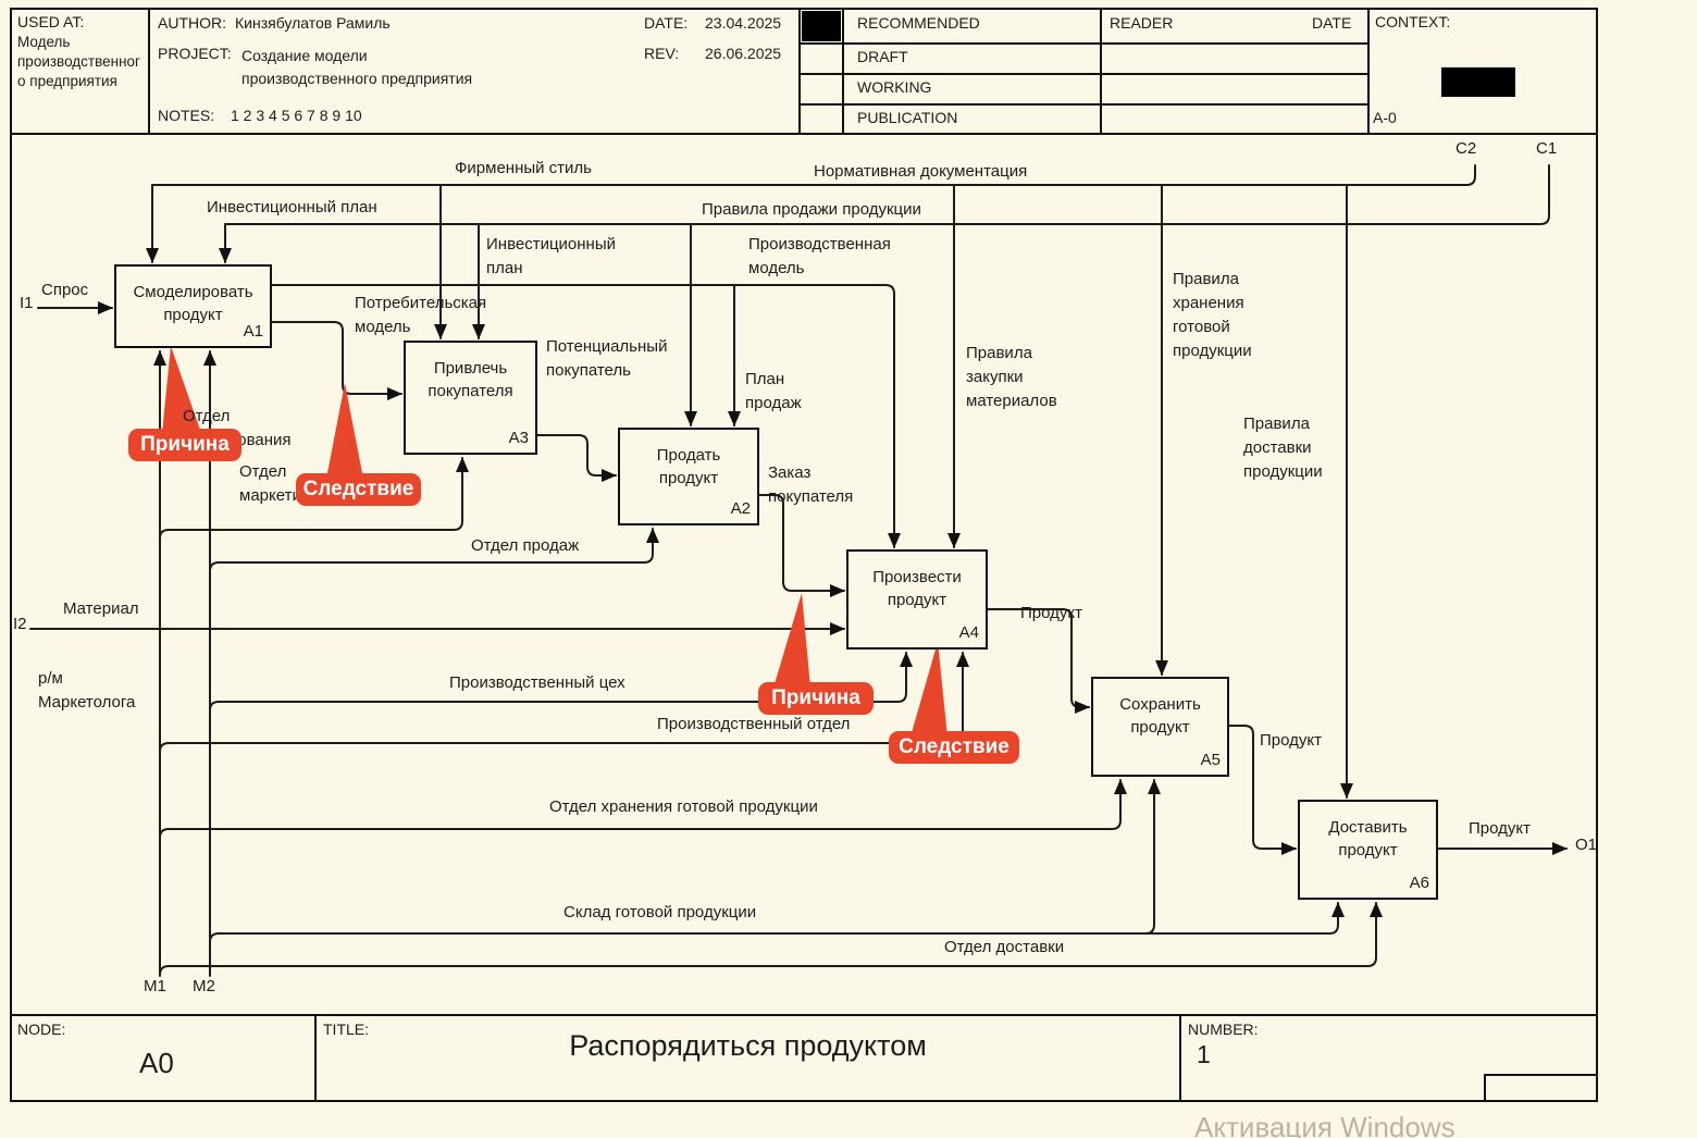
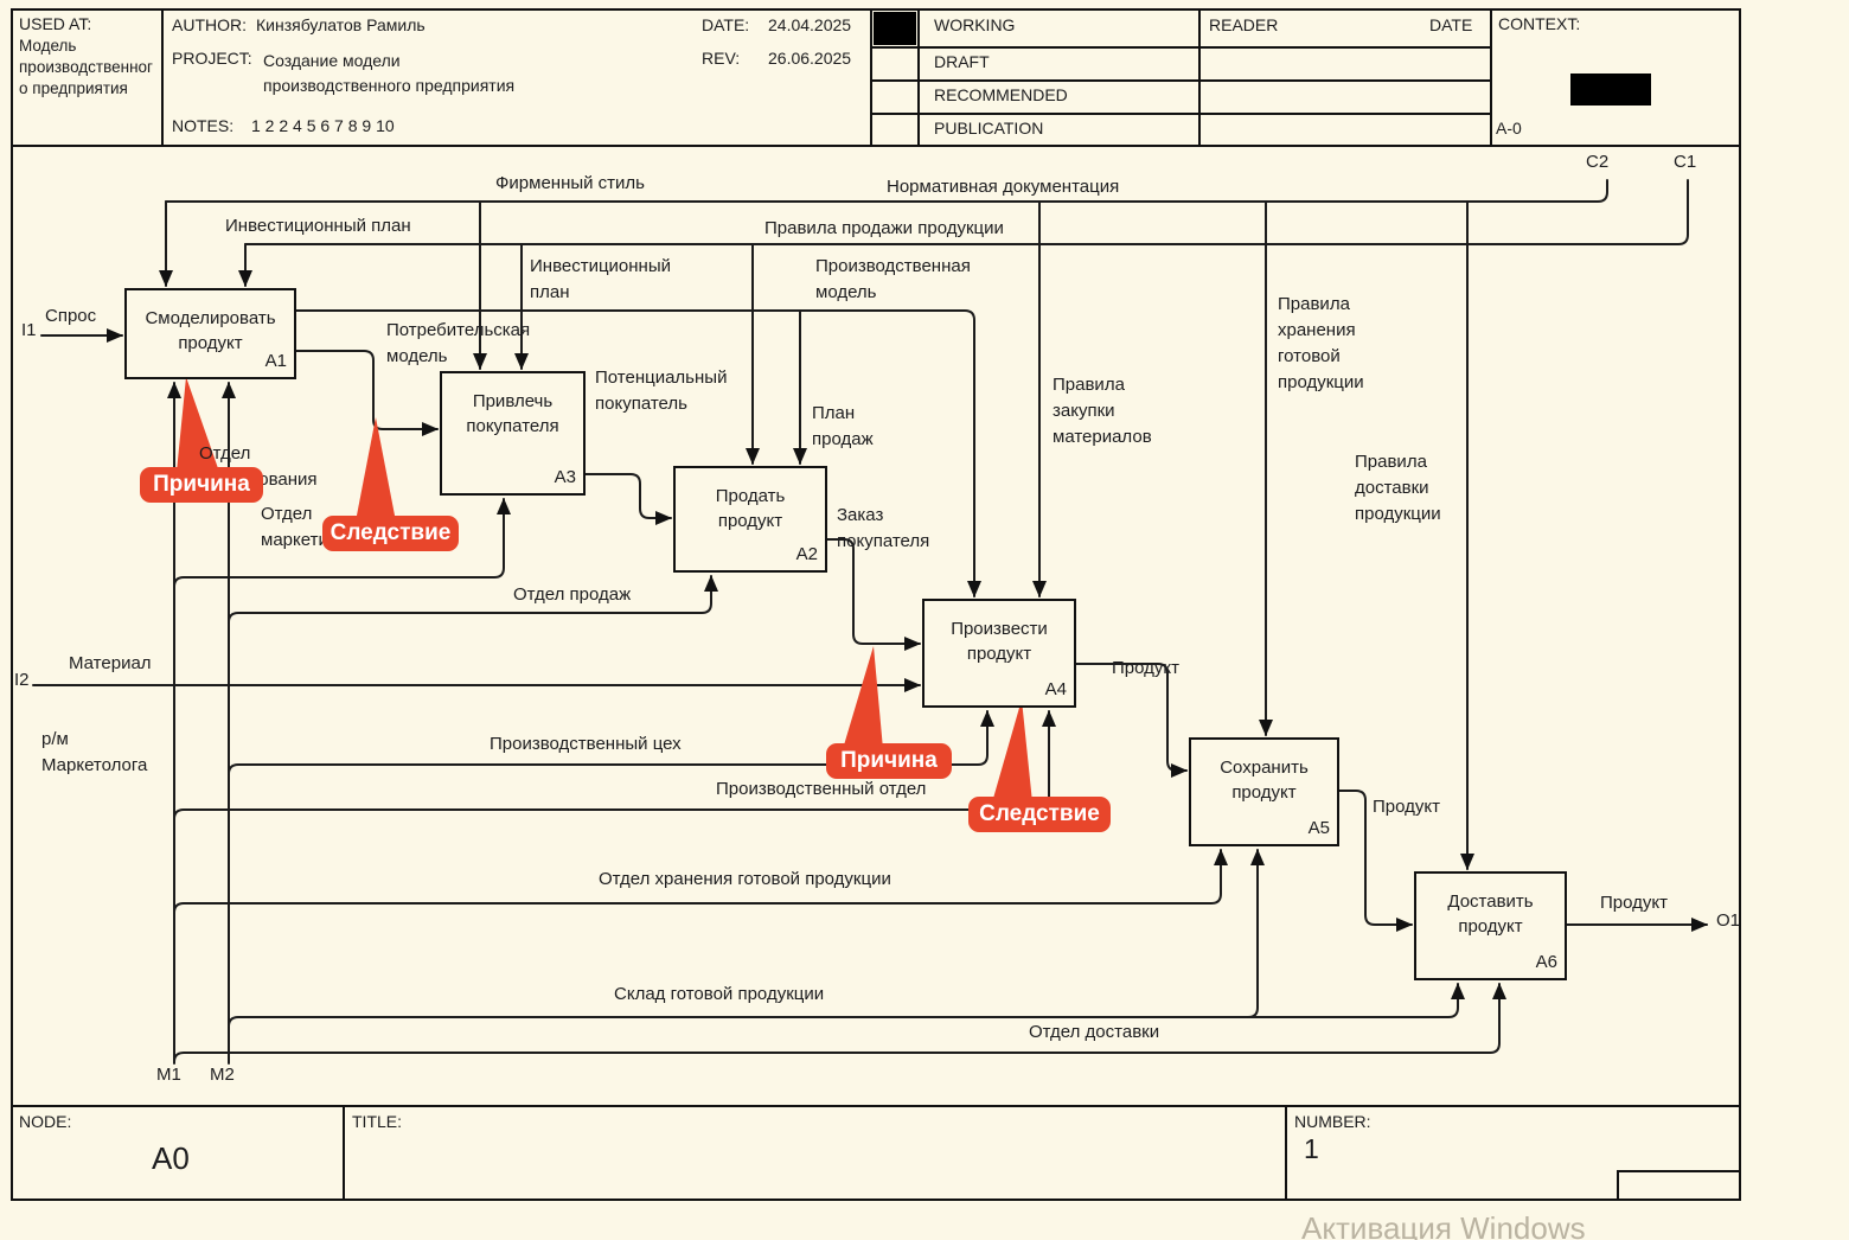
  USED AT:
  Модель производственного предприятия
  AUTHOR:
  Кинзябулатов Рамиль
  PROJECT:
  Создание модели производственного предприятия
  NOTES:
- 1 2 3 4 5 6 7 8 9 10
+ 1 2 2 4 5 6 7 8 9 10
  DATE:
- 23.04.2025
+ 24.04.2025
  REV:
  26.06.2025
- RECOMMENDED
+ WORKING
  DRAFT
- WORKING
+ RECOMMENDED
  PUBLICATION
  READER
  DATE
  CONTEXT:
  A-0
  Смоделировать
  продукт
  A1
  Привлечь
  покупателя
  A3
  Продать
  продукт
  A2
  Произвести
  продукт
  A4
  Сохранить
  продукт
  A5
  Доставить
  продукт
  A6
  Фирменный стиль
  Нормативная документация
  Инвестиционный план
  Правила продажи продукции
  Инвестиционный
  план
  Производственная
  модель
  Потребительская
  модель
  Потенциальный
  покупатель
  План
  продаж
  Правила
  закупки
  материалов
  Правила
  хранения
  готовой
  продукции
  Правила
  доставки
  продукции
  Спрос
  Материал
  р/м
  Маркетолога
  Отдел
  Отдел
  Отдел продаж
  Производственный цех
  Производственный отдел
  Отдел хранения готовой продукции
  Склад готовой продукции
  Отдел доставки
  Заказ
  покупателя
  Продукт
  Продукт
  Продукт
  I1
  I2
  C2
  C1
  M1
  M2
  O1
  Причина
  Следствие
  Причина
  Следствие
  NODE:
  A0
  TITLE:
- Распорядиться продуктом
  NUMBER:
  1
  Активация Windows
